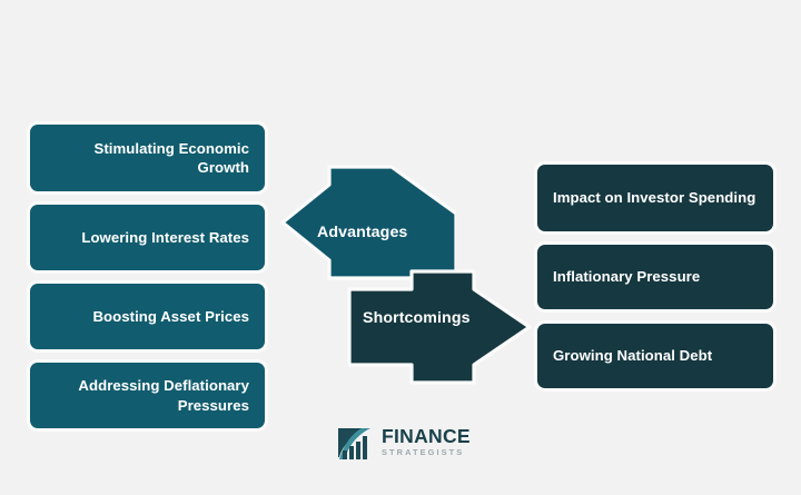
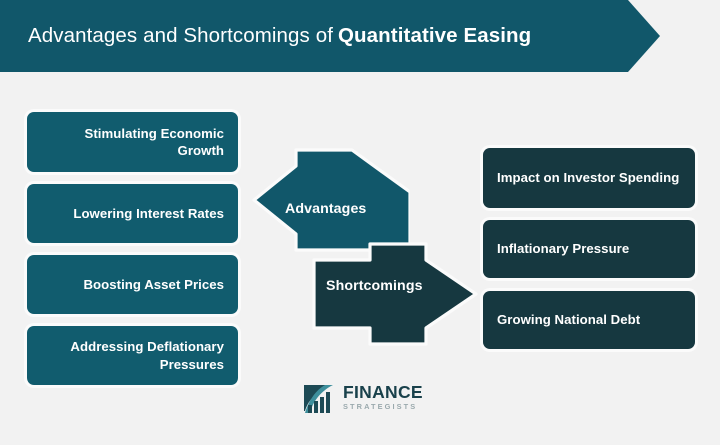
+ Advantages and Shortcomings of
+ Quantitative Easing
  Stimulating Economic Growth
  Lowering Interest Rates
  Boosting Asset Prices
  Addressing Deflationary Pressures
  Impact on Investor Spending
  Inflationary Pressure
  Growing National Debt
  Advantages
  Shortcomings
  FINANCE
  STRATEGISTS
